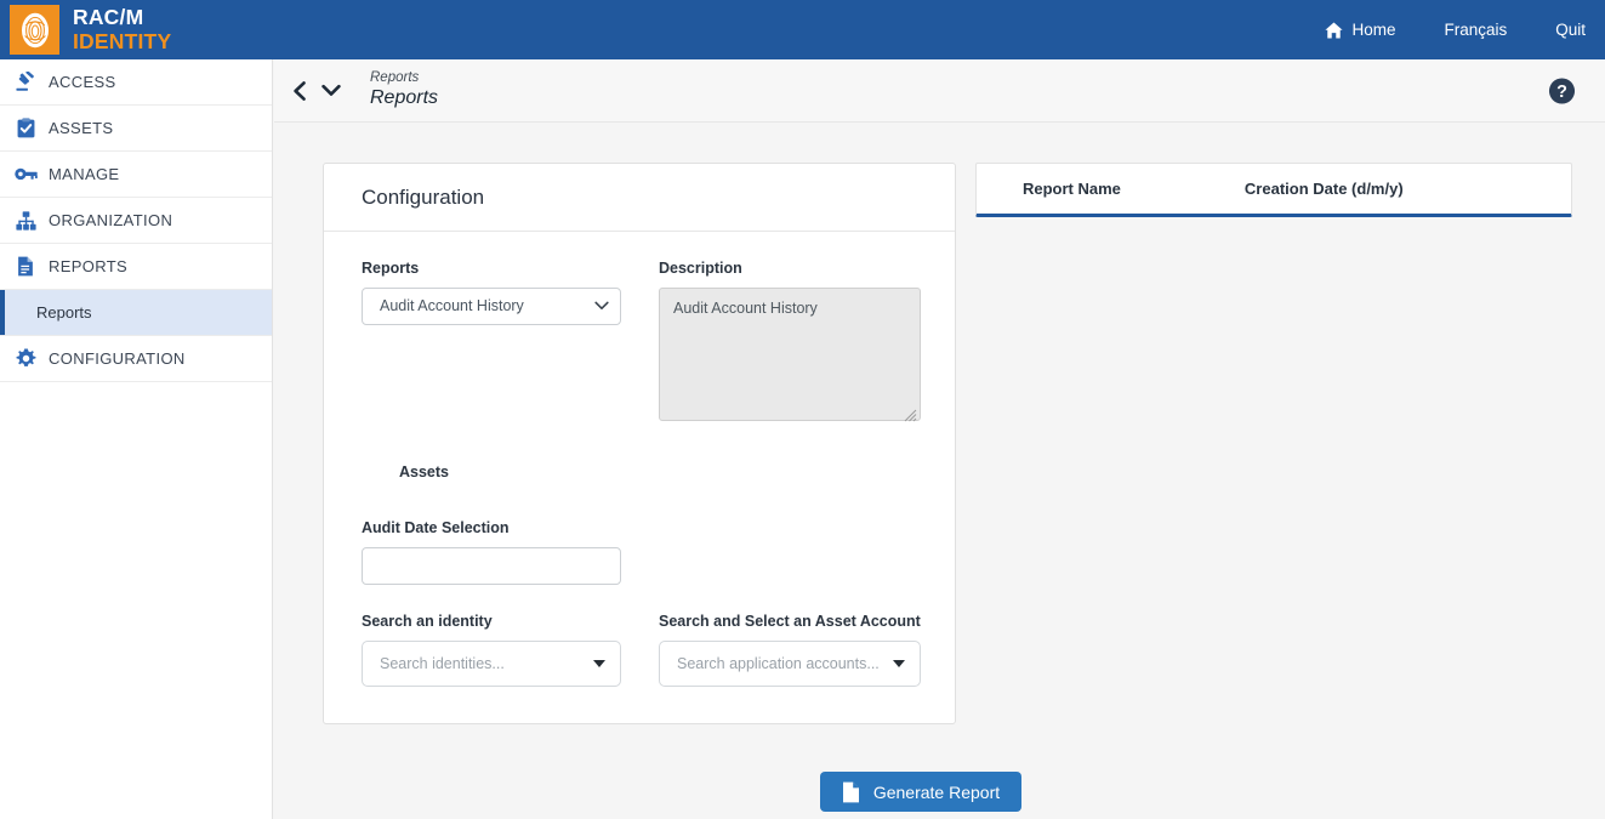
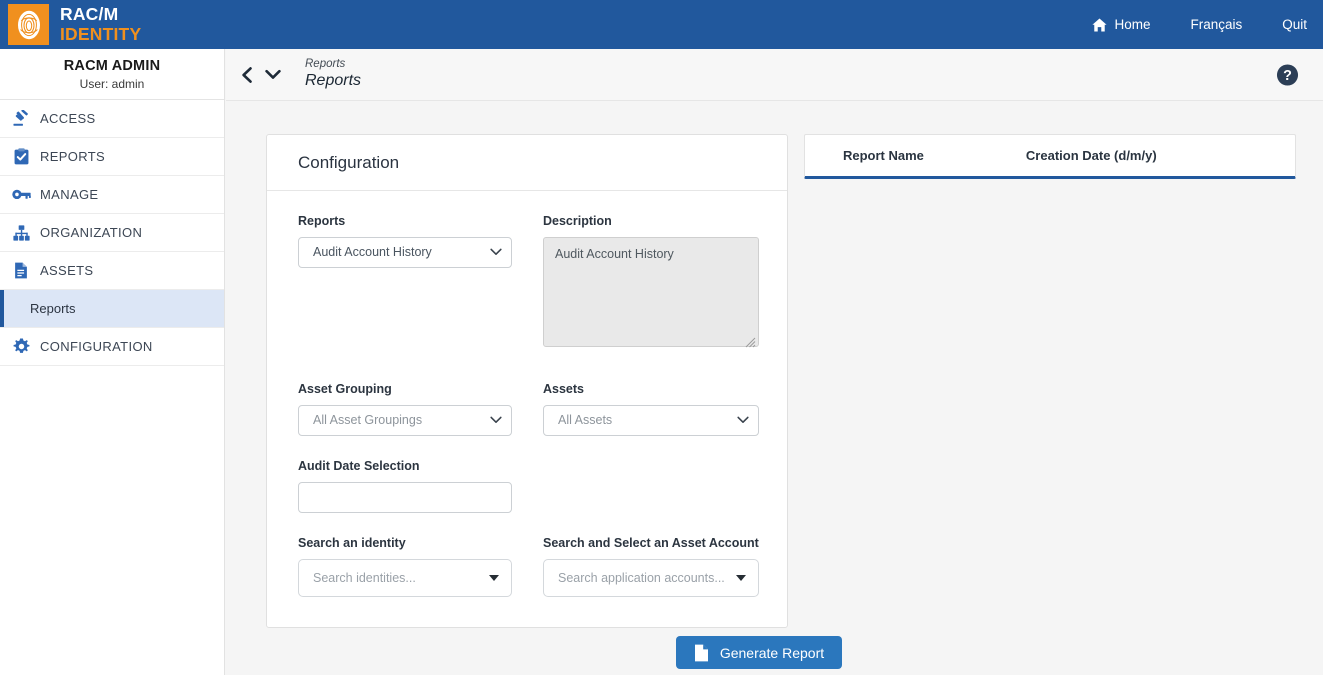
  RAC/M
  IDENTITY
  Home
  Français
  Quit
+ RACM ADMIN
+ User: admin
  ACCESS
- ASSETS
+ REPORTS
  MANAGE
  ORGANIZATION
- REPORTS
+ ASSETS
  Reports
  CONFIGURATION
  Reports
  Reports
  ?
  Configuration
  Reports
  Audit Account History
  Description
  Audit Account History
+ Asset Grouping
+ All Asset Groupings
  Assets
+ All Assets
  Audit Date Selection
  Search an identity
  Search identities...
  Search and Select an Asset Account
  Search application accounts...
  Report Name
  Creation Date (d/m/y)
  Generate Report
